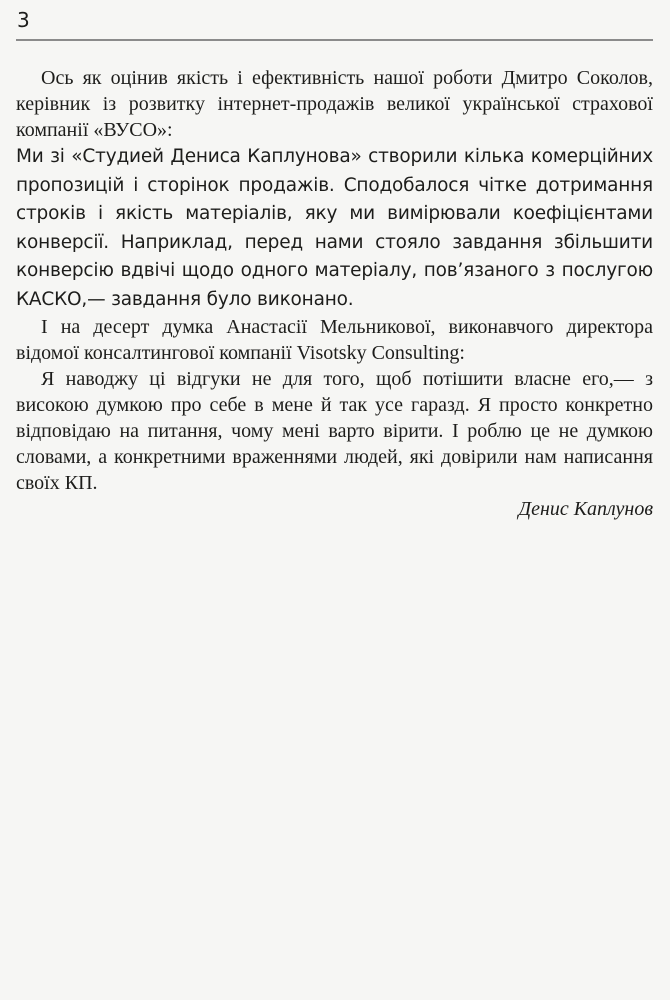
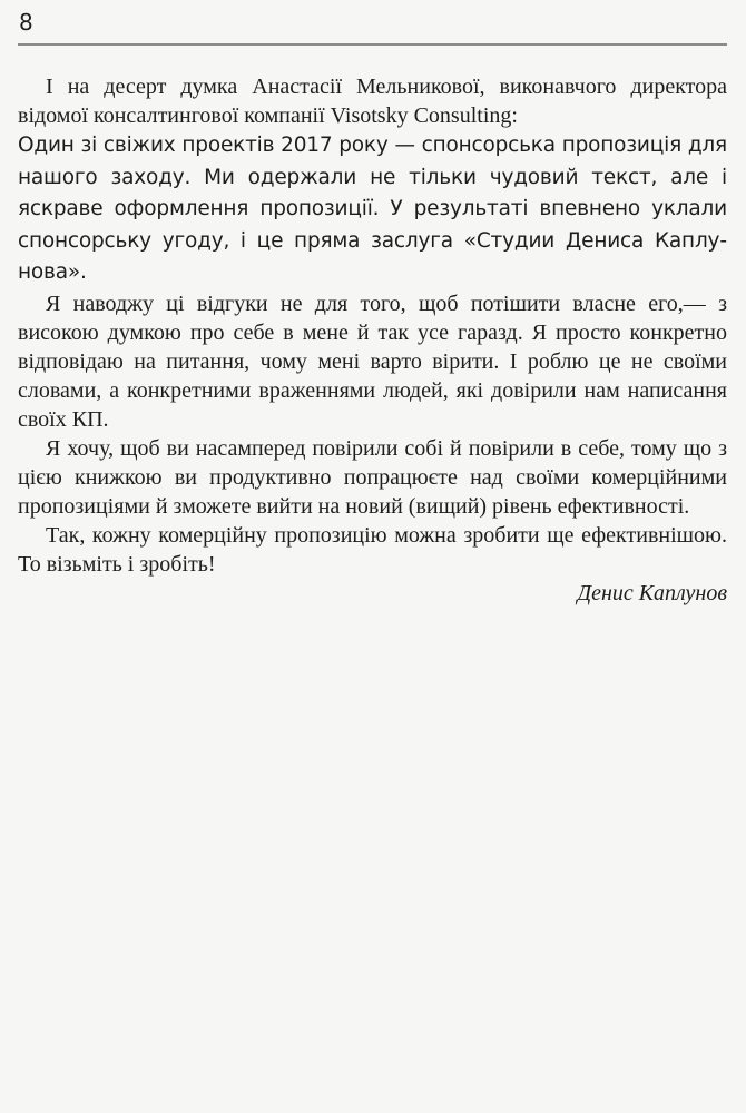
- 3
+ 8
- Ось як оцінив якість і ефективність нашої роботи Дмитро Со­колов, керівник із розвитку інтернет-продажів великої україн­ської страхової компанії «ВУСО»:
- Ми зі «Студией Дениса Каплунова» створили кілька комер­ційних пропозицій і сторінок продажів. Сподобалося чітке дотри­мання строків і якість матеріалів, яку ми вимірю­вали коефі­цієнтами конверсії. Наприклад, перед нами стояло завдання збіль­шити конверсію вдвічі щодо одного матеріалу, пов’язаного з послу­гою КАСКО,— завдання було виконано.
  І на десерт думка Анастасії Мельникової, виконавчого директора відомої консалтингової компанії Visotsky Consulting:
+ Один зі свіжих проектів 2017 року — спонсорська пропо­зиція для нашого заходу. Ми одержали не тільки чудовий текст, але і яскраве оформлення пропозиції. У результаті впевнено уклали спонсорську угоду, і це пряма заслуга «Студии Дениса Каплу­нова».
- Я наводжу ці відгуки не для того, щоб потішити власне его,— з високою думкою про себе в мене й так усе гаразд. Я просто кон­кретно відповідаю на питання, чому мені варто вірити. І роблю це не думкою словами, а конкретними враженнями людей, які довірили нам написання своїх КП.
+ Я наводжу ці відгуки не для того, щоб потішити власне его,— з високою думкою про себе в мене й так усе гаразд. Я просто кон­кретно відповідаю на питання, чому мені варто вірити. І роблю це не своїми словами, а конкретними враженнями людей, які довірили нам написання своїх КП.
+ Я хочу, щоб ви насамперед повірили собі й повірили в себе, тому що з цією книжкою ви продуктивно попрацюєте над своїми комер­ційними пропозиціями й зможете вийти на новий (вищий) рівень ефективності.
+ Так, кожну комерційну пропозицію можна зробити ще ефектив­нішою. То візьміть і зробіть!
  Денис Каплунов
